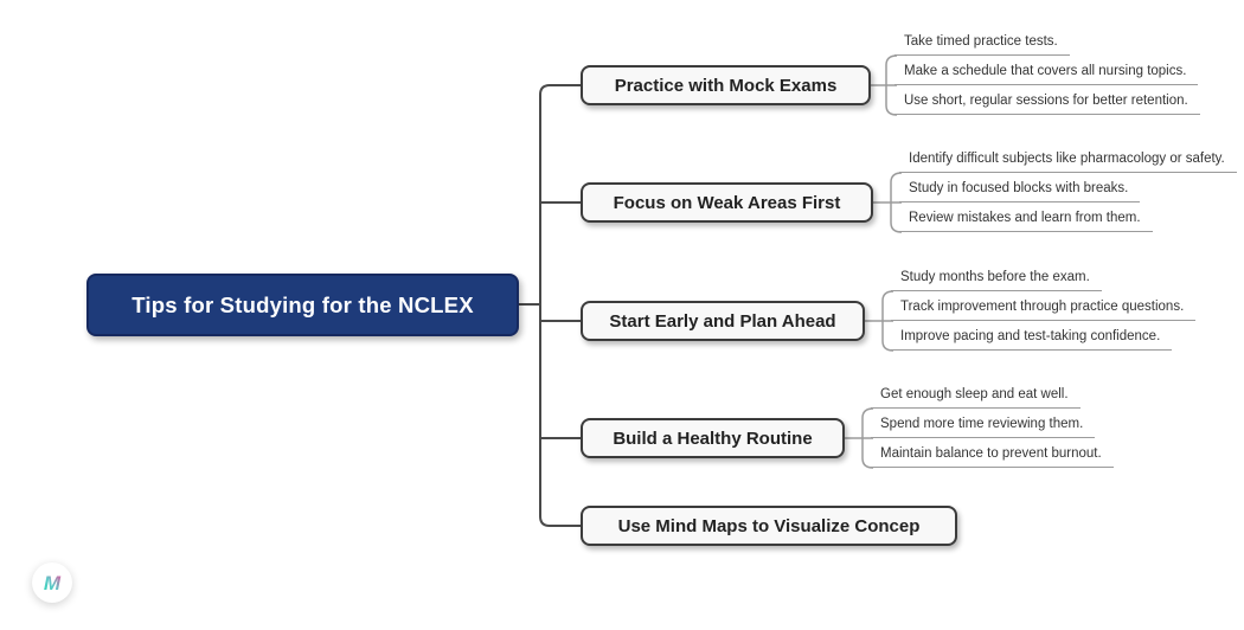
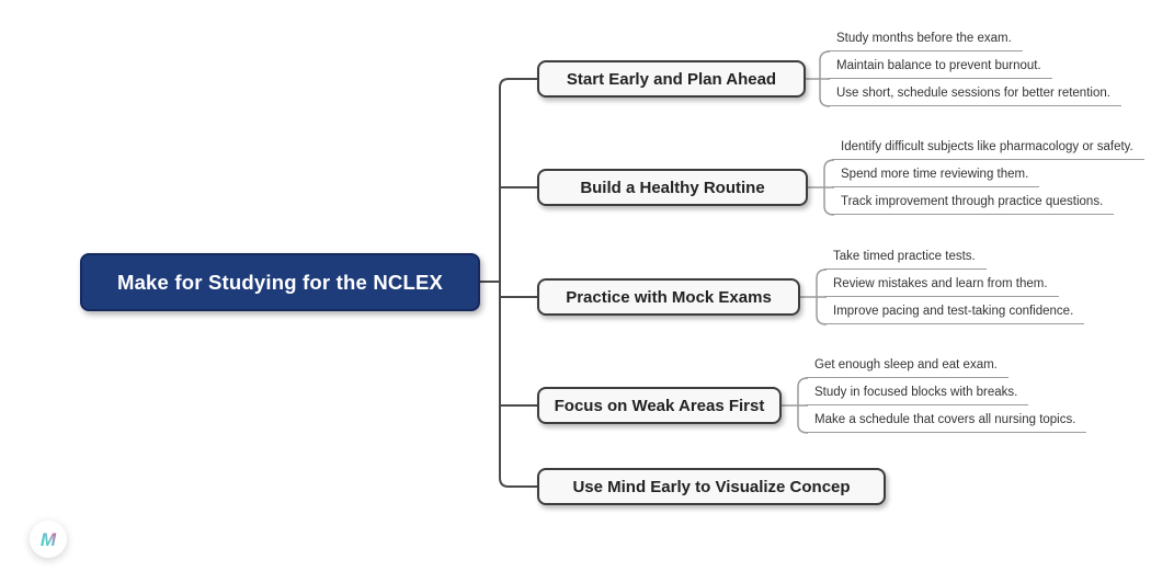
- Tips for Studying for the NCLEX
+ Make for Studying for the NCLEX
- Practice with Mock Exams
+ Start Early and Plan Ahead
- Focus on Weak Areas First
+ Build a Healthy Routine
- Start Early and Plan Ahead
+ Practice with Mock Exams
- Build a Healthy Routine
+ Focus on Weak Areas First
- Use Mind Maps to Visualize Concep
+ Use Mind Early to Visualize Concep
- Take timed practice tests.
+ Study months before the exam.
- Make a schedule that covers all nursing topics.
+ Maintain balance to prevent burnout.
- Use short, regular sessions for better retention.
+ Use short, schedule sessions for better retention.
  Identify difficult subjects like pharmacology or safety.
- Study in focused blocks with breaks.
+ Spend more time reviewing them.
- Review mistakes and learn from them.
+ Track improvement through practice questions.
- Study months before the exam.
+ Take timed practice tests.
- Track improvement through practice questions.
+ Review mistakes and learn from them.
  Improve pacing and test-taking confidence.
- Get enough sleep and eat well.
+ Get enough sleep and eat exam.
- Spend more time reviewing them.
+ Study in focused blocks with breaks.
- Maintain balance to prevent burnout.
+ Make a schedule that covers all nursing topics.
  M
